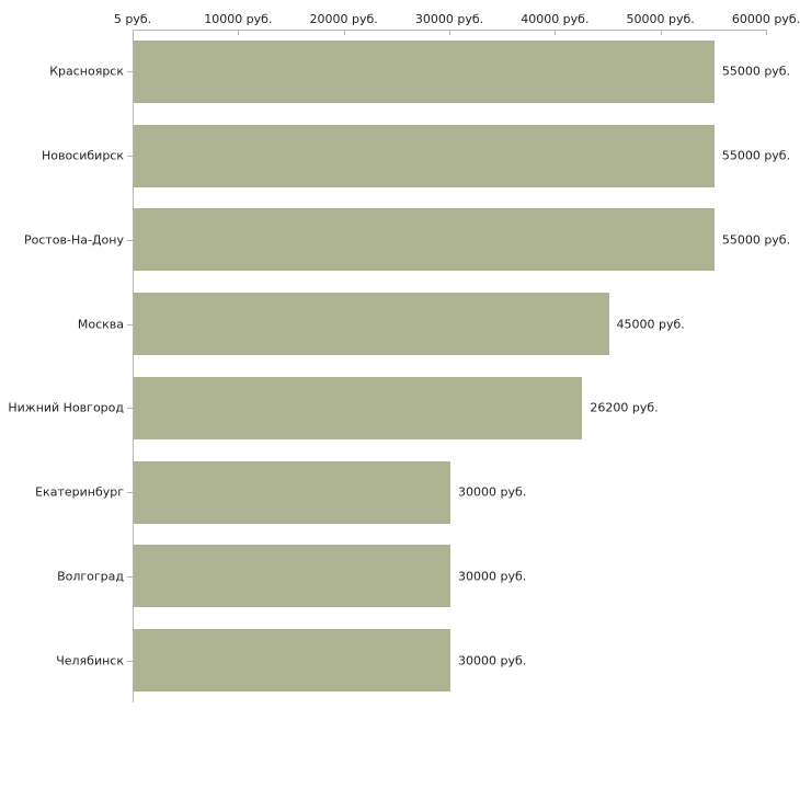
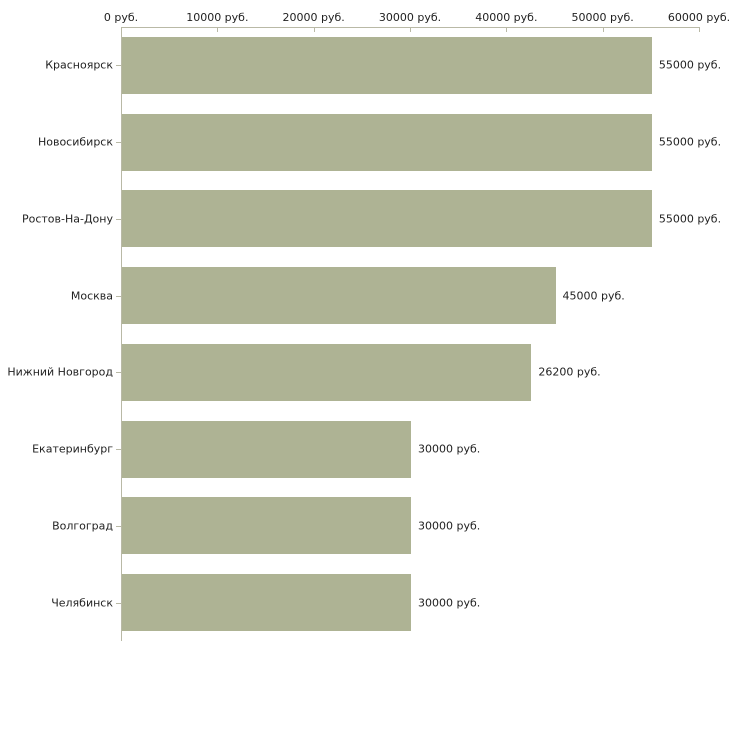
- 5 руб.
+ 0 руб.
  10000 руб.
  20000 руб.
  30000 руб.
  40000 руб.
  50000 руб.
  60000 руб.
  Красноярск
  Новосибирск
  Ростов-На-Дону
  Москва
  Нижний Новгород
  Екатеринбург
  Волгоград
  Челябинск
  55000 руб.
  55000 руб.
  55000 руб.
  45000 руб.
  26200 руб.
  30000 руб.
  30000 руб.
  30000 руб.
